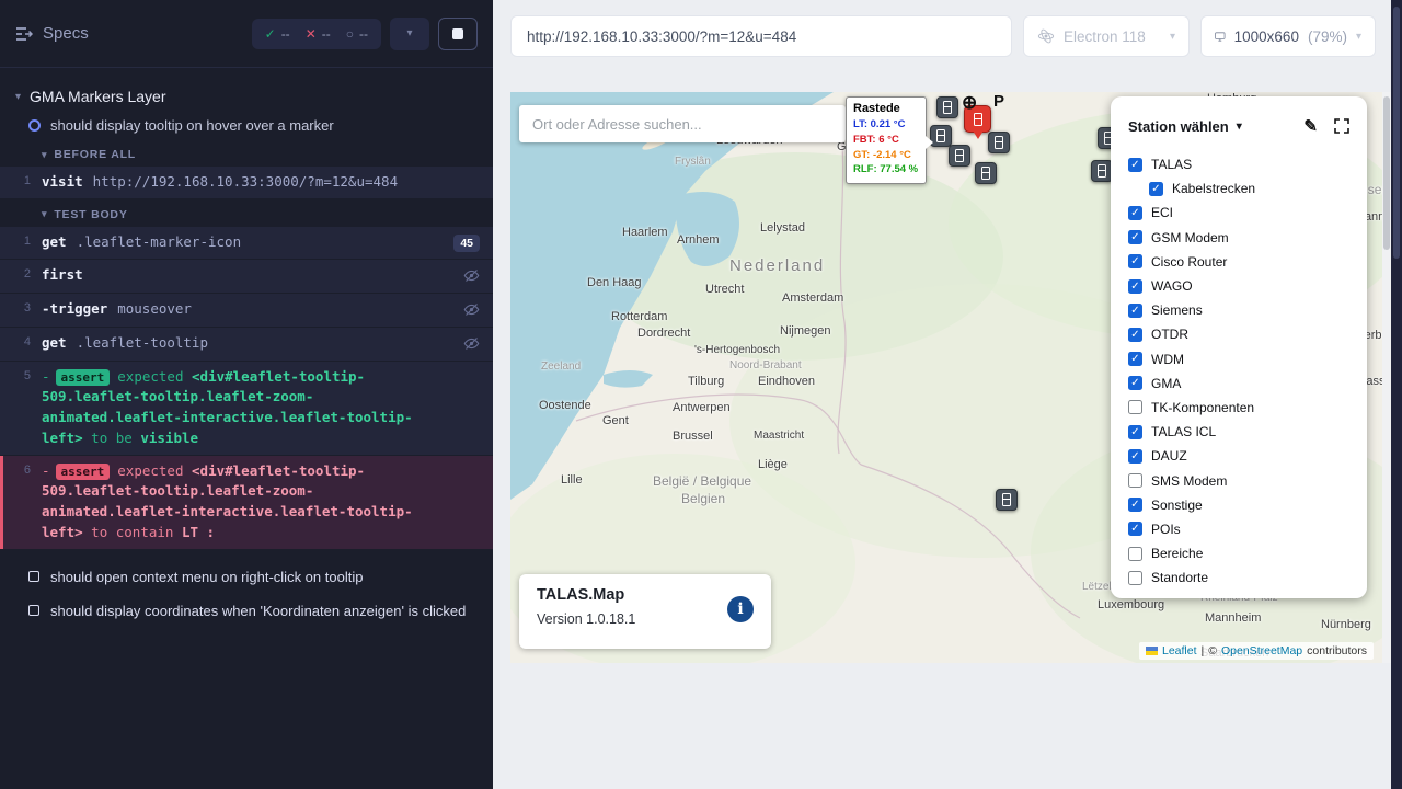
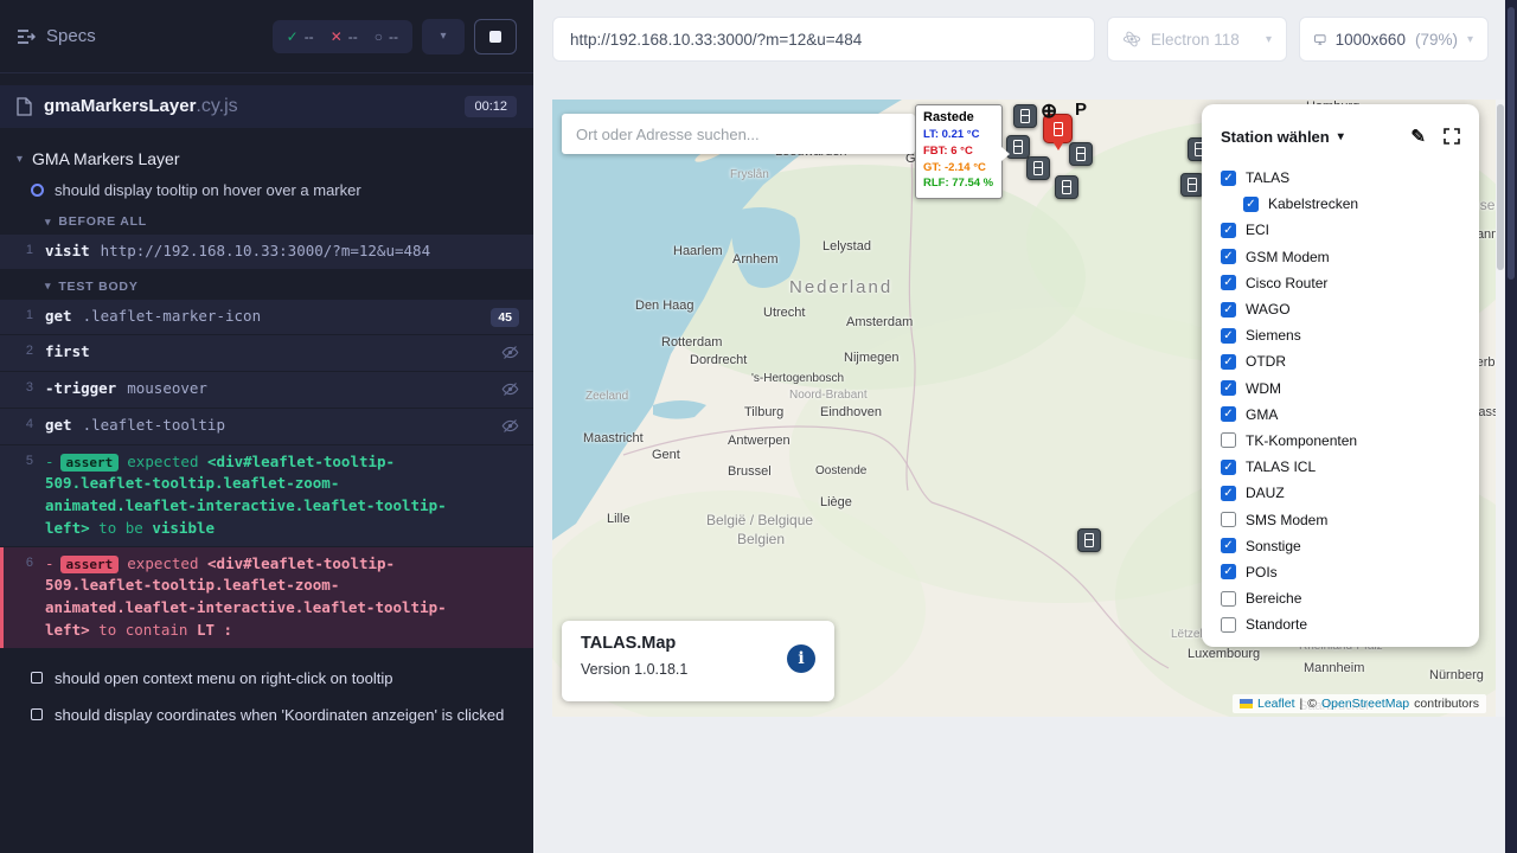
  Specs
  ✓
  --
  ✕
  --
  ○
  --
  ▾
+ gmaMarkersLayer.cy.js
+ 00:12
  ▾
  GMA Markers Layer
  should display tooltip on hover over a marker
  ▾
  BEFORE ALL
  1
  visit http://192.168.10.33:3000/?m=12&u=484
  ▾
  TEST BODY
  1
  get .leaflet-marker-icon
  45
  2
  first
  3
  -trigger mouseover
  4
  get .leaflet-tooltip
  5
  - assert expected <div#leaflet-tooltip-509.leaflet-tooltip.leaflet-zoom-animated.leaflet-interactive.leaflet-tooltip-left> to be visible
  6
  - assert expected <div#leaflet-tooltip-509.leaflet-tooltip.leaflet-zoom-animated.leaflet-interactive.leaflet-tooltip-left> to contain LT :
  should open context menu on right-click on tooltip
  should display coordinates when 'Koordinaten anzeigen' is clicked
  http://192.168.10.33:3000/?m=12&u=484
  Electron 118
  ▾
  1000x660
  (79%)
  ▾
  Fryslân
  Lelystad
  Arnhem
  Haarlem
  Nederland
  Utrecht
  Den Haag
  Rotterdam
  Dordrecht
  Amsterdam
  Nijmegen
  's-Hertogenbosch
  Noord-Brabant
  Tilburg
  Eindhoven
  Zeeland
- Oostende
+ Maastricht
  Antwerpen
  Gent
  Brussel
  België / Belgique
  Belgien
  Lille
- Maastricht
+ Oostende
  Liège
  Mannheim
  Nürnberg
  Saarbrücken
  Luxembourg
  ⊕
  P
  Ort oder Adresse suchen...
  Rastede
  LT: 0.21 °C
  FBT: 6 °C
  GT: -2.14 °C
  RLF: 77.54 %
  Station wählen
  ▾
  ✎
  ✓
  TALAS
  ✓
  Kabelstrecken
  ✓
  ECI
  ✓
  GSM Modem
  ✓
  Cisco Router
  ✓
  WAGO
  ✓
  Siemens
  ✓
  OTDR
  ✓
  WDM
  ✓
  GMA
  TK-Komponenten
  ✓
  TALAS ICL
  ✓
  DAUZ
  SMS Modem
  ✓
  Sonstige
  ✓
  POIs
  Bereiche
  Standorte
  TALAS.Map
  Version 1.0.18.1
  i
  Leaflet
  |
  ©
  OpenStreetMap
  contributors
